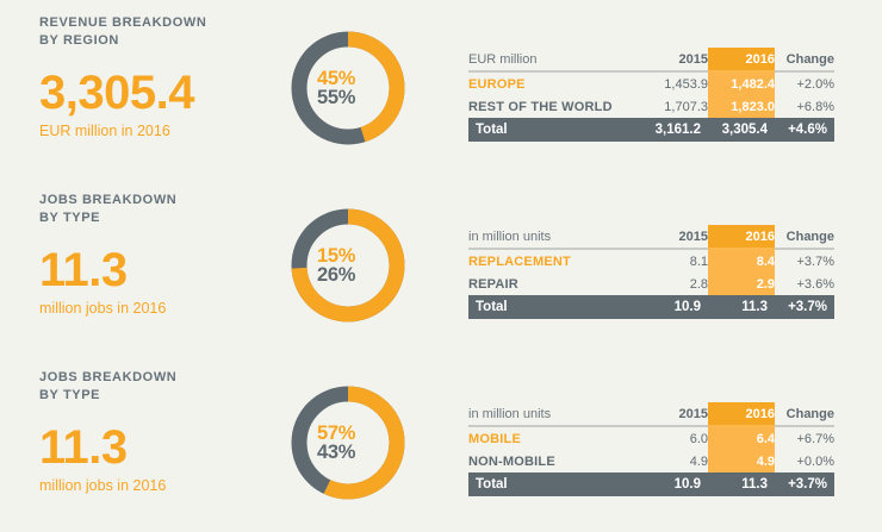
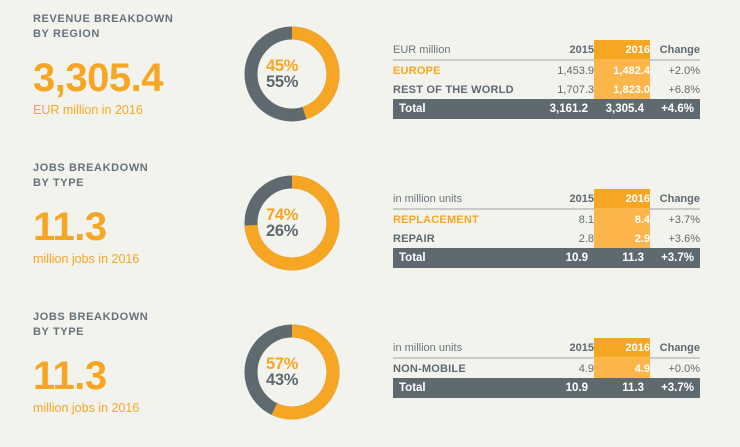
  REVENUE BREAKDOWN
  BY REGION
  3,305.4
  EUR million in 2016
  45%
  55%
  EUR million	2015	2016	Change
  EUROPE	1,453.9	1,482.4	+2.0%
  REST OF THE WORLD	1,707.3	1,823.0	+6.8%
  Total	3,161.2	3,305.4	+4.6%
  JOBS BREAKDOWN
  BY TYPE
  11.3
  million jobs in 2016
- 15%
+ 74%
  26%
  in million units	2015	2016	Change
  REPLACEMENT	8.1	8.4	+3.7%
  REPAIR	2.8	2.9	+3.6%
  Total	10.9	11.3	+3.7%
  JOBS BREAKDOWN
  BY TYPE
  11.3
  million jobs in 2016
  57%
  43%
  in million units	2015	2016	Change
- MOBILE	6.0	6.4	+6.7%
  NON-MOBILE	4.9	4.9	+0.0%
  Total	10.9	11.3	+3.7%
